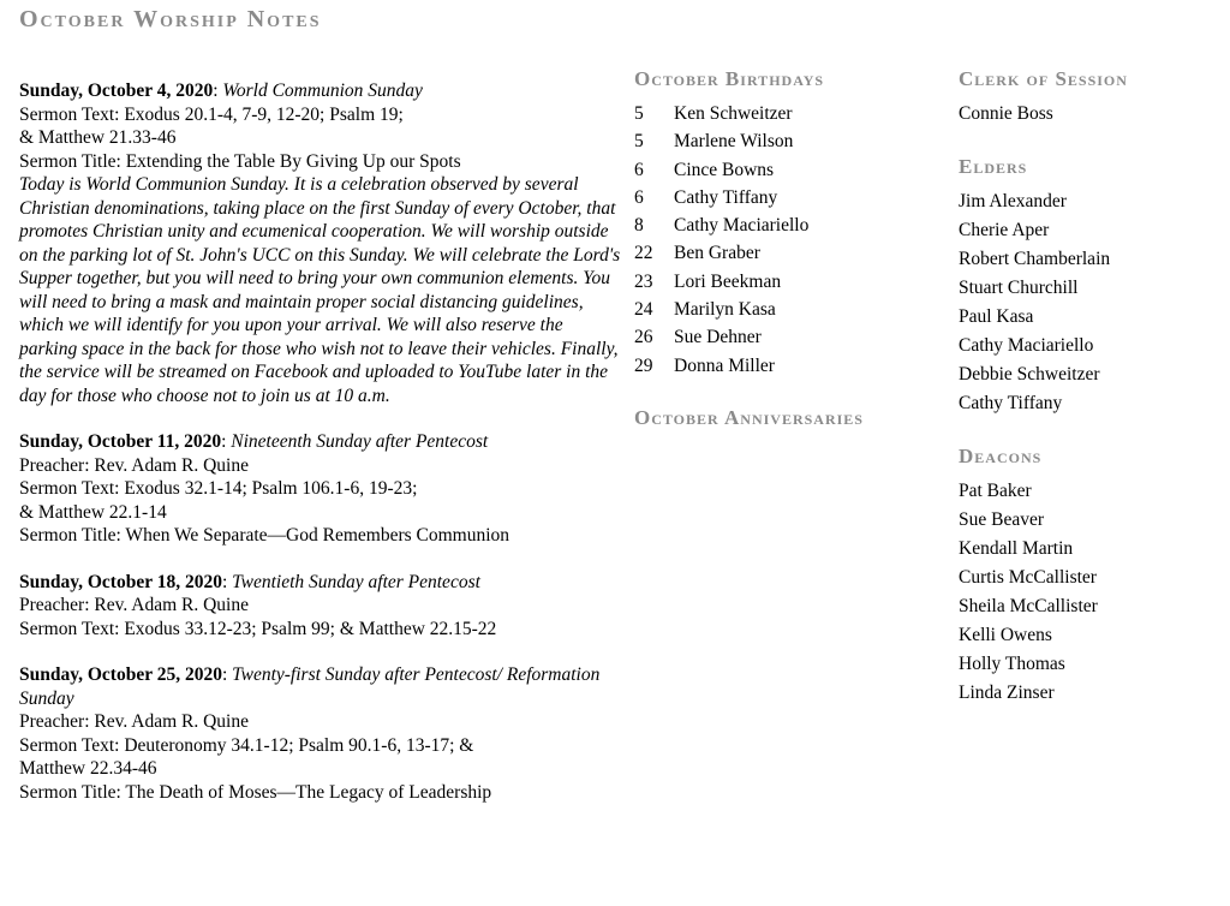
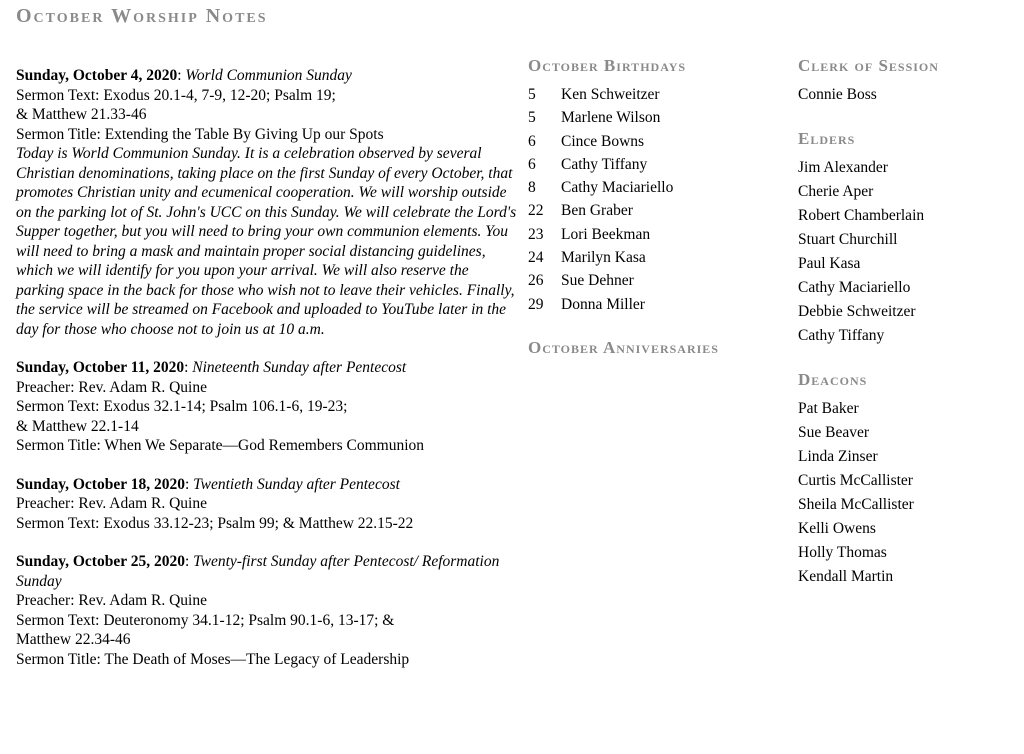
  October Worship Notes
  Sunday, October 4, 2020: World Communion Sunday
  Sermon Text: Exodus 20.1-4, 7-9, 12-20; Psalm 19;
  & Matthew 21.33-46
  Sermon Title: Extending the Table By Giving Up our Spots
  Today is World Communion Sunday. It is a celebration observed by several Christian denominations, taking place on the first Sunday of every October, that promotes Christian unity and ecumenical cooperation. We will worship outside on the parking lot of St. John's UCC on this Sunday. We will celebrate the Lord's Supper together, but you will need to bring your own communion elements. You will need to bring a mask and maintain proper social distancing guidelines, which we will identify for you upon your arrival. We will also reserve the parking space in the back for those who wish not to leave their vehicles. Finally, the service will be streamed on Facebook and uploaded to YouTube later in the day for those who choose not to join us at 10 a.m.
  Sunday, October 11, 2020: Nineteenth Sunday after Pentecost
  Preacher: Rev. Adam R. Quine
  Sermon Text: Exodus 32.1-14; Psalm 106.1-6, 19-23;
  & Matthew 22.1-14
  Sermon Title: When We Separate—God Remembers Communion
  Sunday, October 18, 2020: Twentieth Sunday after Pentecost
  Preacher: Rev. Adam R. Quine
  Sermon Text: Exodus 33.12-23; Psalm 99; & Matthew 22.15-22
  Sunday, October 25, 2020: Twenty-first Sunday after Pentecost/ Reformation Sunday
  Preacher: Rev. Adam R. Quine
  Sermon Text: Deuteronomy 34.1-12; Psalm 90.1-6, 13-17; &
  Matthew 22.34-46
  Sermon Title: The Death of Moses—The Legacy of Leadership
  October Birthdays
  5
  Ken Schweitzer
  5
  Marlene Wilson
  6
  Cince Bowns
  6
  Cathy Tiffany
  8
  Cathy Maciariello
  22
  Ben Graber
  23
  Lori Beekman
  24
  Marilyn Kasa
  26
  Sue Dehner
  29
  Donna Miller
  October Anniversaries
  Clerk of Session
  Connie Boss
  Elders
  Jim Alexander
  Cherie Aper
  Robert Chamberlain
  Stuart Churchill
  Paul Kasa
  Cathy Maciariello
  Debbie Schweitzer
  Cathy Tiffany
  Deacons
  Pat Baker
  Sue Beaver
- Kendall Martin
+ Linda Zinser
  Curtis McCallister
  Sheila McCallister
  Kelli Owens
  Holly Thomas
- Linda Zinser
+ Kendall Martin
